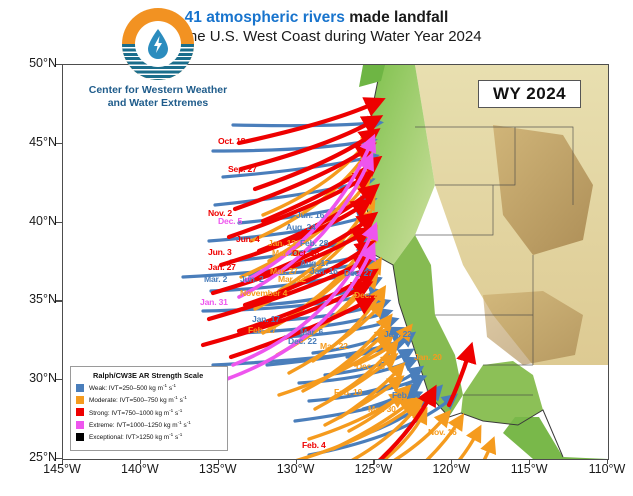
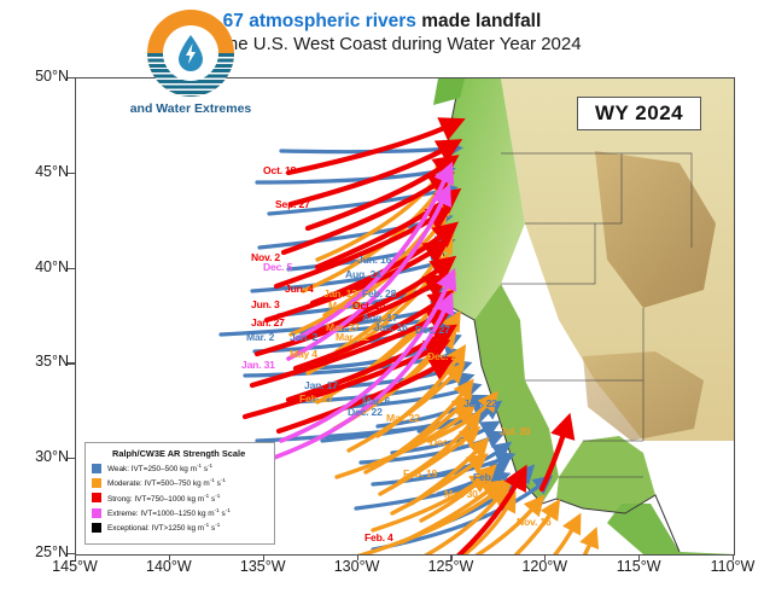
- 41 atmospheric rivers made landfall
+ 67 atmospheric rivers made landfall
  e U.S. West Coast during Water Year 2024
  50°N
  45°N
  40°N
  35°N
  30°N
  25°N
  145°W
  140°W
  135°W
  130°W
  125°W
  120°W
  115°W
  110°W
  WY 2024
  Oct. 18
  Sep. 27
  Nov. 2
  Dec. 5
  Jun. 4
  Jun. 3
  Jun. 16
  Aug. 24
  Jan. 13
  Feb. 28
  Mar. 20
  Oct. 16
  Aug. 17
  Jan. 27
  Mar. 27
  Jan. 16
  Mar. 2
- Jun. 2
+ Jan. 2
  Mar. 12
  Dec. 27
- November 4
+ May 4
  Dec. 29
  Jan. 31
  Jan. 17
  Feb. 17
  Mar. 6
  Dec. 22
  Mar. 22
  Jan. 22
  Dec. 18
- Jan. 20
+ Jul. 20
  Feb. 19
  Feb. 26
  Mar. 30
  Nov. 16
  Feb. 4
- Center for Western Weather
  and Water Extremes
  Ralph/CW3E AR Strength Scale
